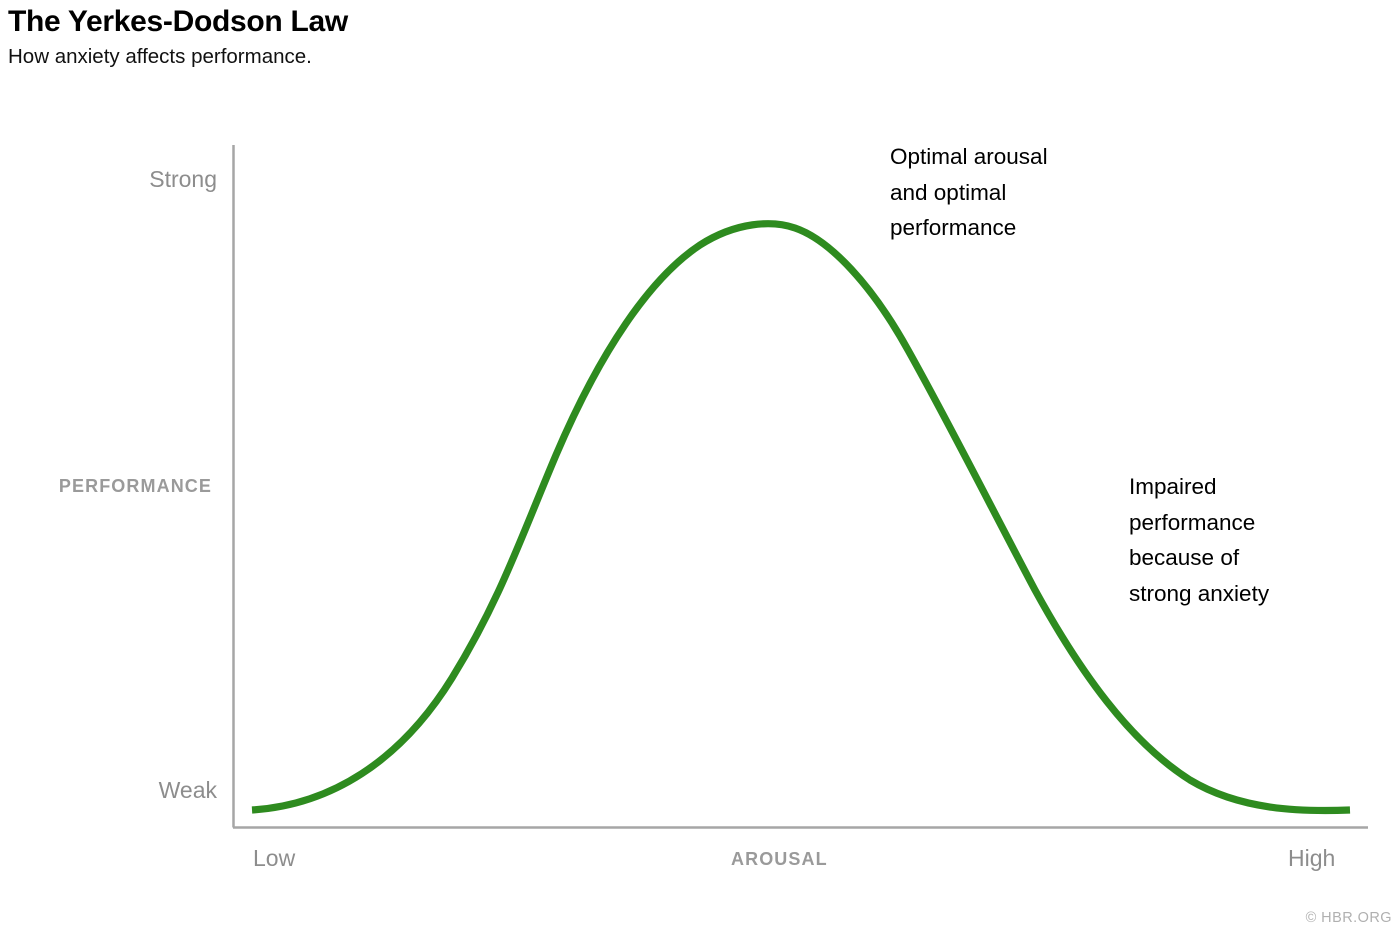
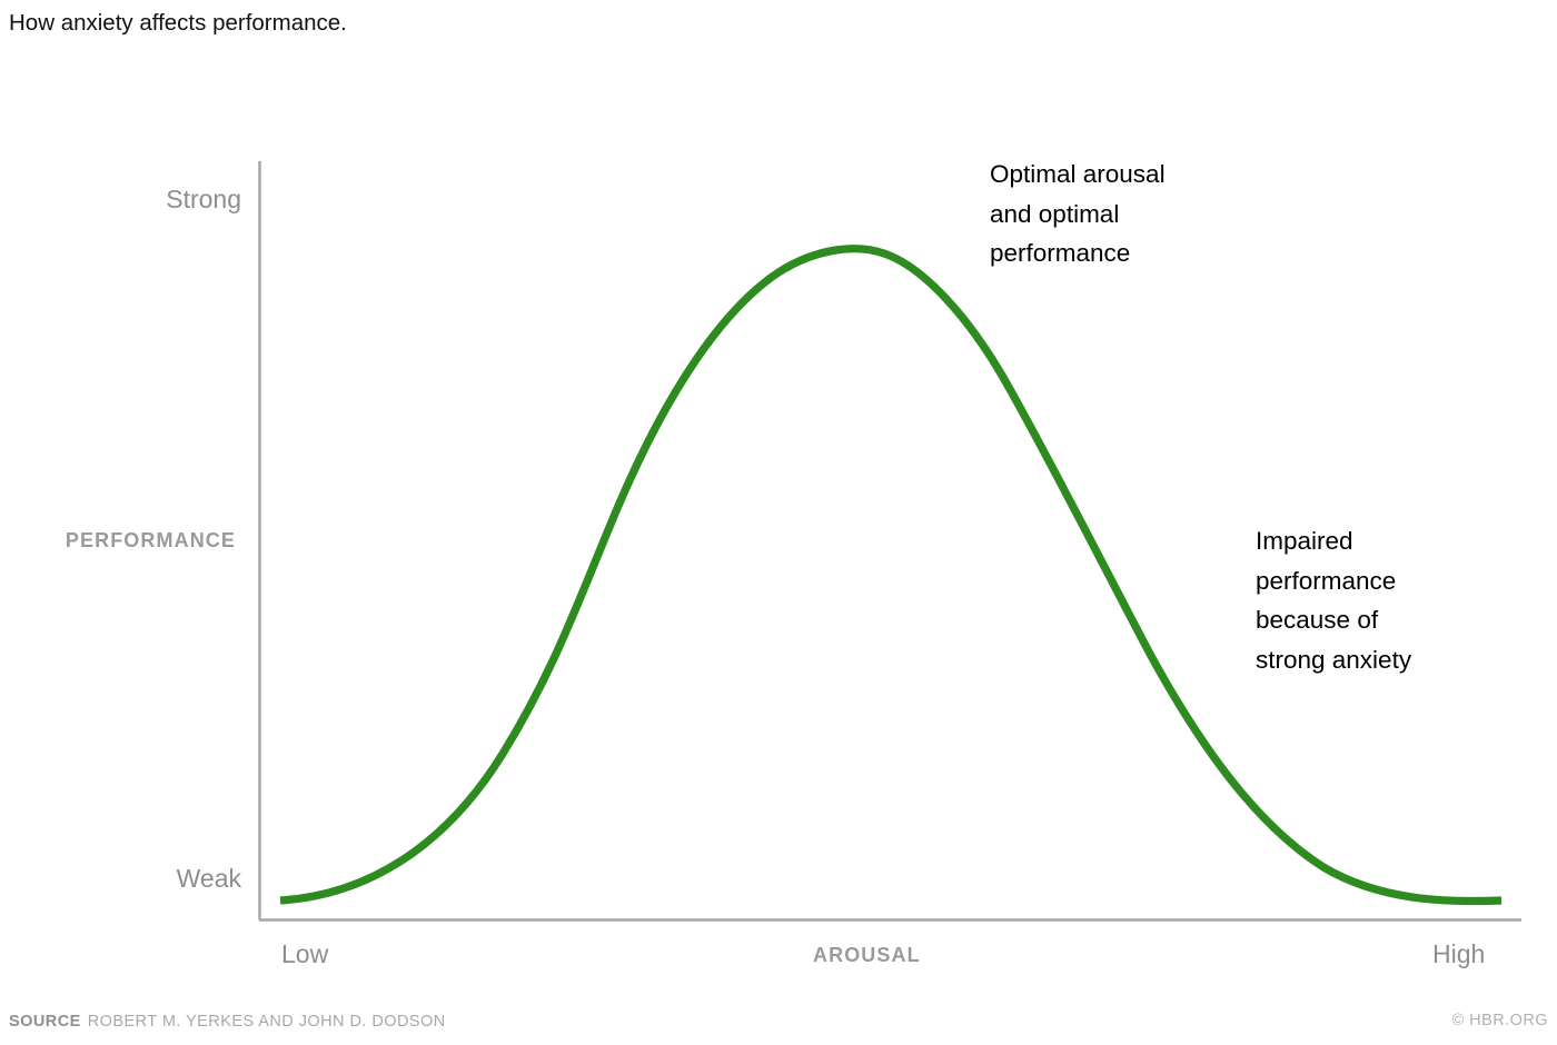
- The Yerkes-Dodson Law
  How anxiety affects performance.
  Strong
  Weak
  PERFORMANCE
  Low
  High
  AROUSAL
  Optimal arousal
  and optimal
  performance
  Impaired
  performance
  because of
  strong anxiety
+ SOURCE ROBERT M. YERKES AND JOHN D. DODSON
  © HBR.ORG
